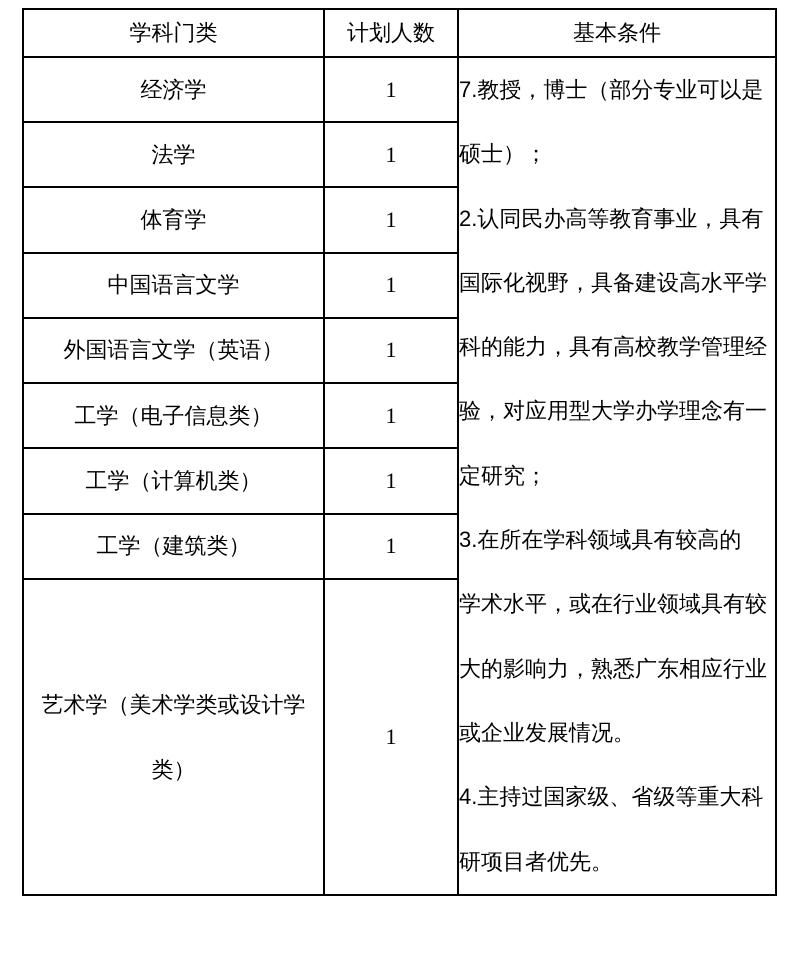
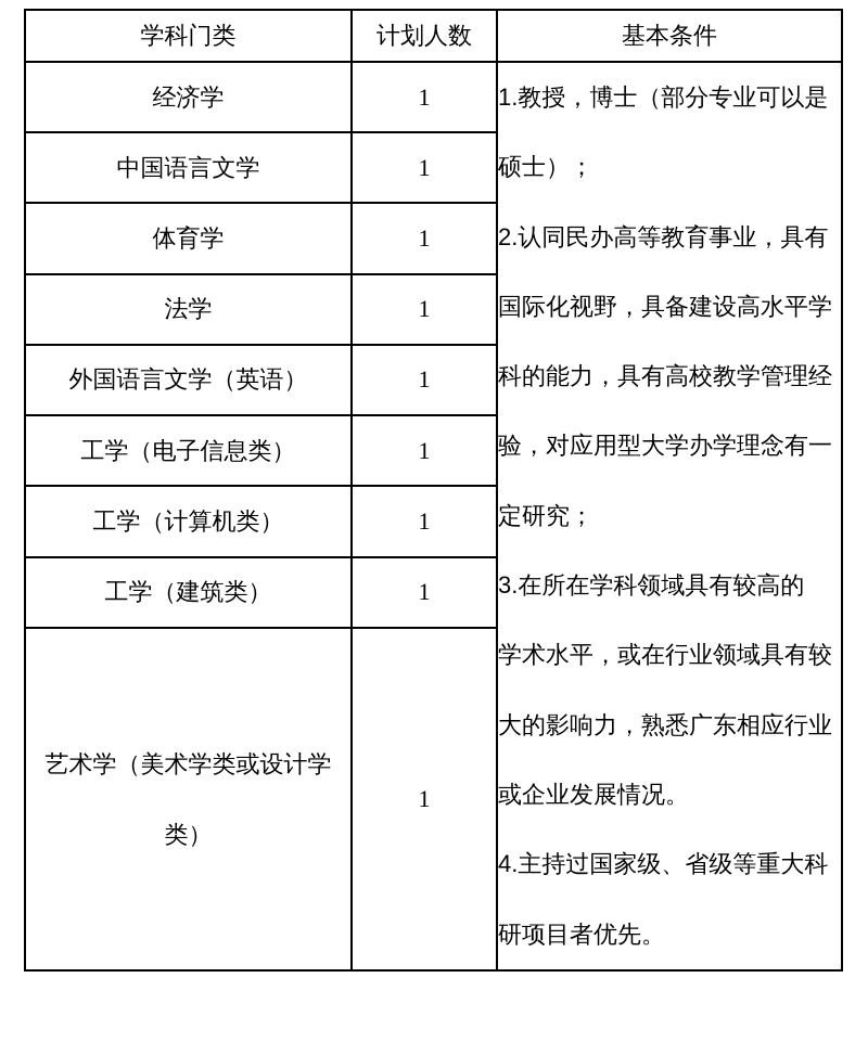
  学科门类	计划人数	基本条件
- 经济学	1	7.教授，博士（部分专业可以是 硕士）； 2.认同民办高等教育事业，具有 国际化视野，具备建设高水平学 科的能力，具有高校教学管理经 验，对应用型大学办学理念有一 定研究； 3.在所在学科领域具有较高的 学术水平，或在行业领域具有较 大的影响力，熟悉广东相应行业 或企业发展情况。 4.主持过国家级、省级等重大科 研项目者优先。
+ 经济学	1	1.教授，博士（部分专业可以是 硕士）； 2.认同民办高等教育事业，具有 国际化视野，具备建设高水平学 科的能力，具有高校教学管理经 验，对应用型大学办学理念有一 定研究； 3.在所在学科领域具有较高的 学术水平，或在行业领域具有较 大的影响力，熟悉广东相应行业 或企业发展情况。 4.主持过国家级、省级等重大科 研项目者优先。
- 法学	1
+ 中国语言文学	1
  体育学	1
- 中国语言文学	1
+ 法学	1
  外国语言文学（英语）	1
  工学（电子信息类）	1
  工学（计算机类）	1
  工学（建筑类）	1
  艺术学（美术学类或设计学 类）	1
